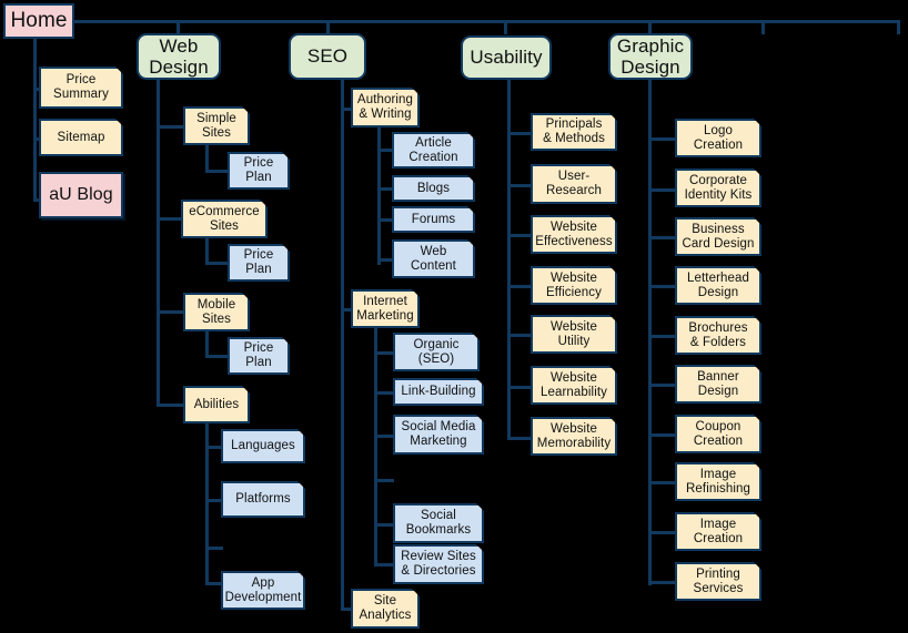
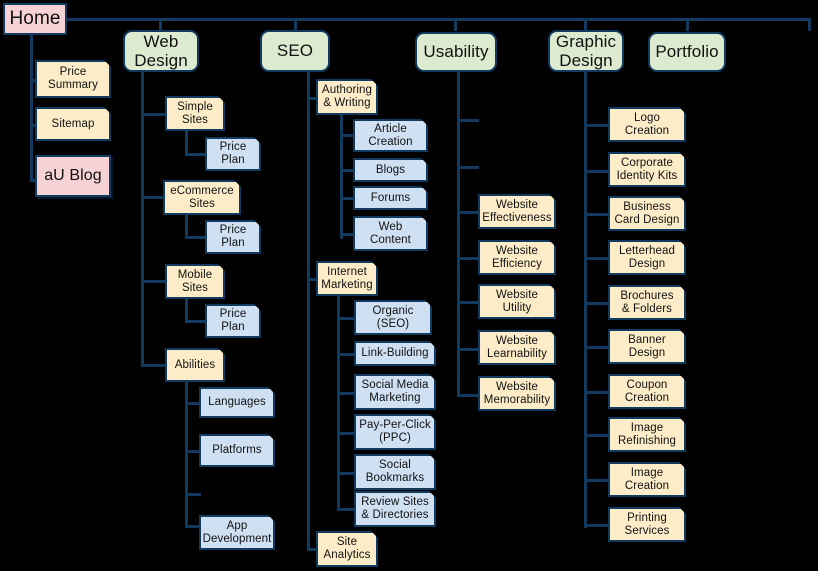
  Home
  Price
  Summary
  Sitemap
  aU Blog
  Web
  Design
  SEO
  Usability
  Graphic
  Design
+ Portfolio
  Simple
  Sites
  Price
  Plan
  eCommerce
  Sites
  Price
  Plan
  Mobile
  Sites
  Price
  Plan
  Abilities
  Languages
  Platforms
  App
  Development
  Authoring
  & Writing
  Article
  Creation
  Blogs
  Forums
  Web
  Content
  Internet
  Marketing
  Organic
  (SEO)
  Link-Building
  Social Media
  Marketing
+ Pay-Per-Click
+ (PPC)
  Social
  Bookmarks
  Review Sites
  & Directories
  Site
  Analytics
- Principals
- & Methods
- User-
- Research
  Website
  Effectiveness
  Website
  Efficiency
  Website
  Utility
  Website
  Learnability
  Website
  Memorability
  Logo
  Creation
  Corporate
  Identity Kits
  Business
  Card Design
  Letterhead
  Design
  Brochures
  & Folders
  Banner
  Design
  Coupon
  Creation
  Image
  Refinishing
  Image
  Creation
  Printing
  Services
